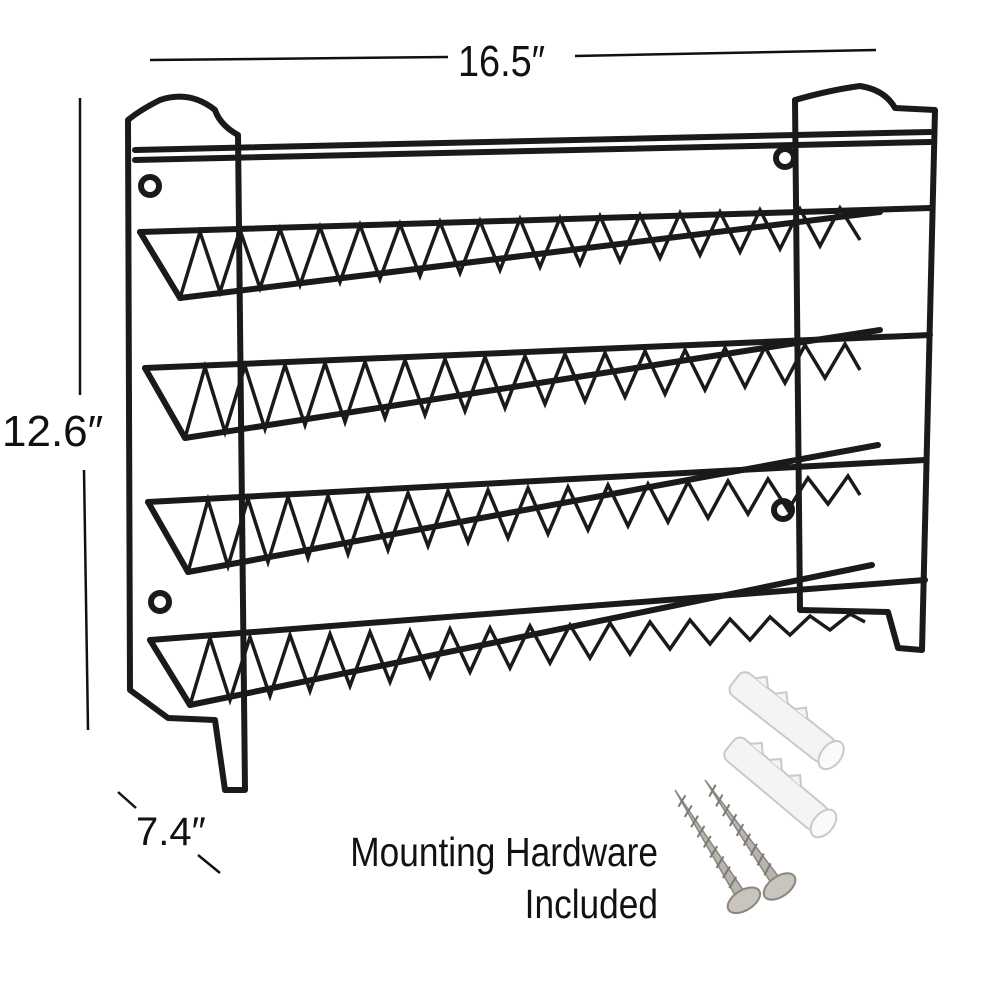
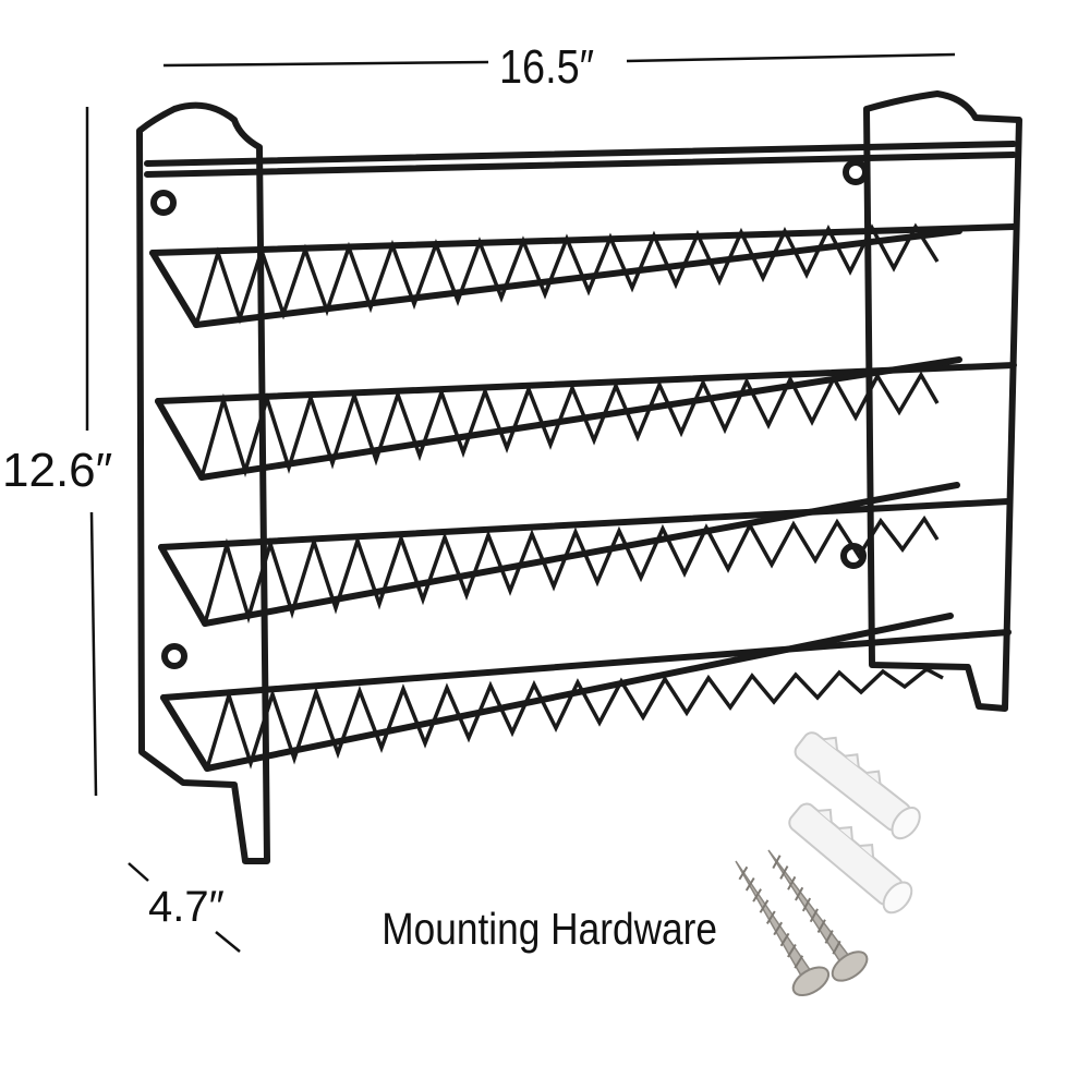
  16.5″
  12.6″
- 7.4″
+ 4.7″
  Mounting Hardware
- Included
